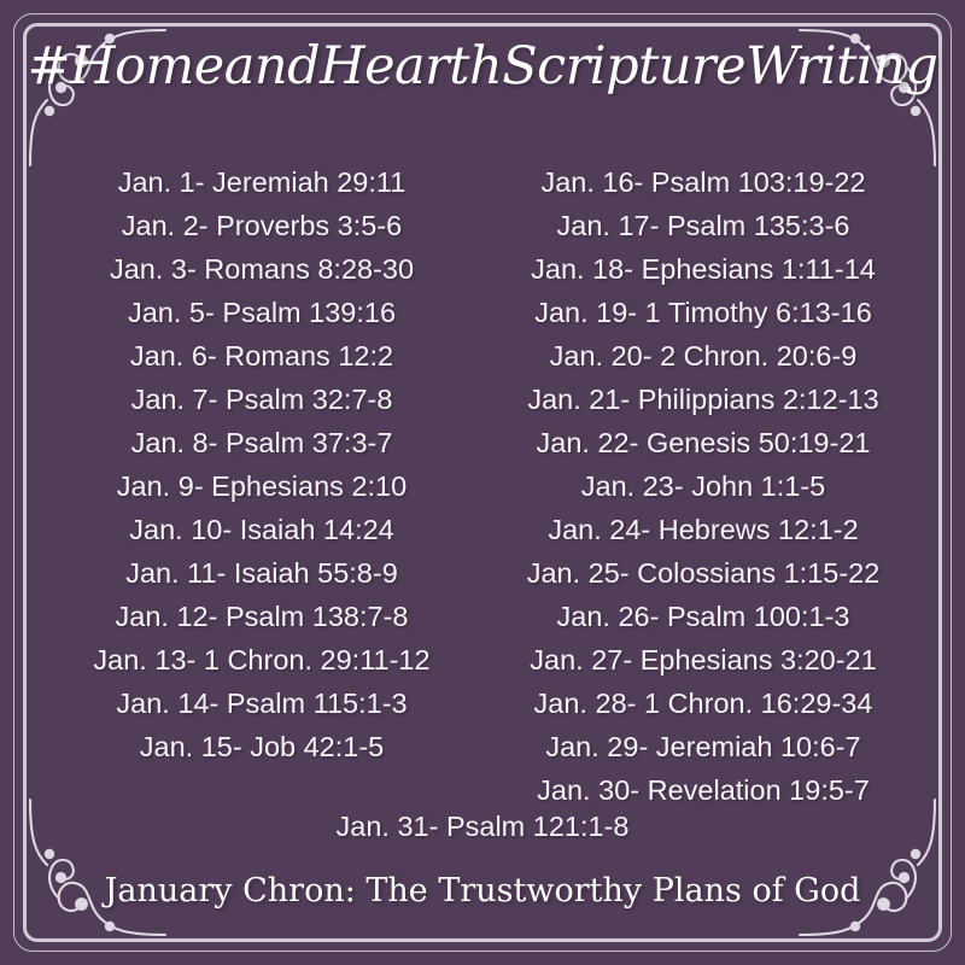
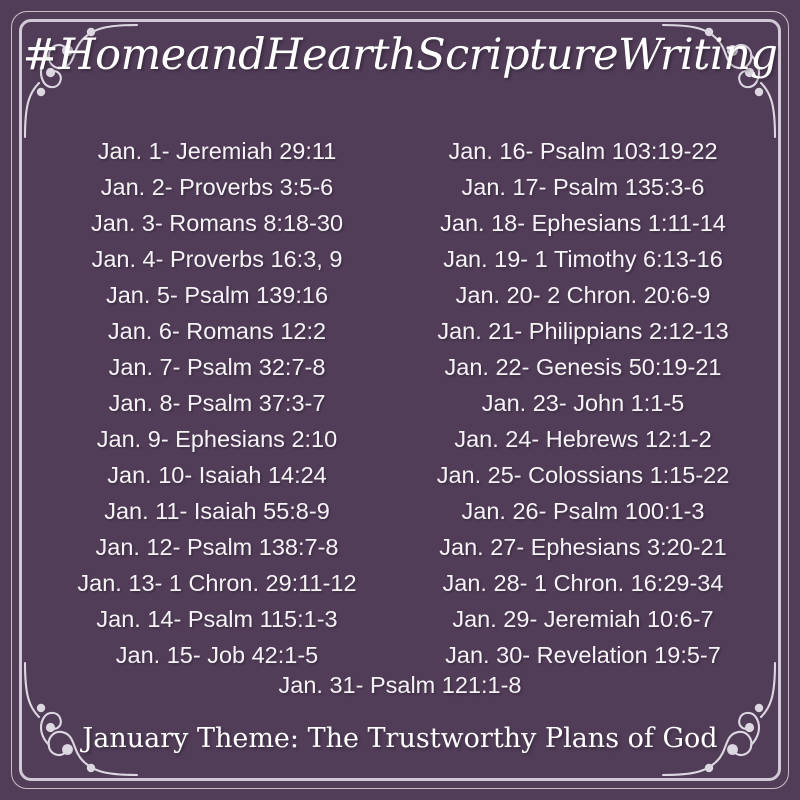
  #HomeandHearthScriptureWriting
  Jan. 1- Jeremiah 29:11
  Jan. 2- Proverbs 3:5-6
- Jan. 3- Romans 8:28-30
+ Jan. 3- Romans 8:18-30
+ Jan. 4- Proverbs 16:3, 9
  Jan. 5- Psalm 139:16
  Jan. 6- Romans 12:2
  Jan. 7- Psalm 32:7-8
  Jan. 8- Psalm 37:3-7
  Jan. 9- Ephesians 2:10
  Jan. 10- Isaiah 14:24
  Jan. 11- Isaiah 55:8-9
  Jan. 12- Psalm 138:7-8
  Jan. 13- 1 Chron. 29:11-12
  Jan. 14- Psalm 115:1-3
  Jan. 15- Job 42:1-5
  Jan. 16- Psalm 103:19-22
  Jan. 17- Psalm 135:3-6
  Jan. 18- Ephesians 1:11-14
  Jan. 19- 1 Timothy 6:13-16
  Jan. 20- 2 Chron. 20:6-9
  Jan. 21- Philippians 2:12-13
  Jan. 22- Genesis 50:19-21
  Jan. 23- John 1:1-5
  Jan. 24- Hebrews 12:1-2
  Jan. 25- Colossians 1:15-22
  Jan. 26- Psalm 100:1-3
  Jan. 27- Ephesians 3:20-21
  Jan. 28- 1 Chron. 16:29-34
  Jan. 29- Jeremiah 10:6-7
  Jan. 30- Revelation 19:5-7
  Jan. 31- Psalm 121:1-8
- January Chron: The Trustworthy Plans of God
+ January Theme: The Trustworthy Plans of God
